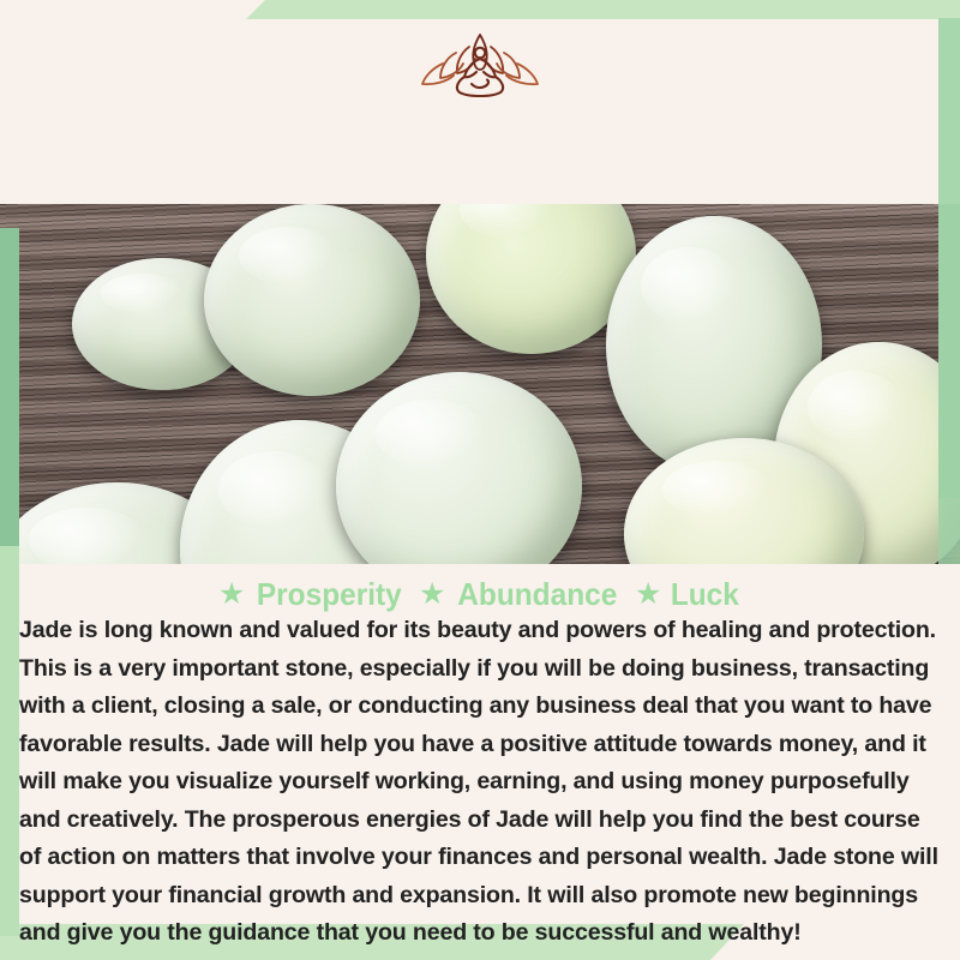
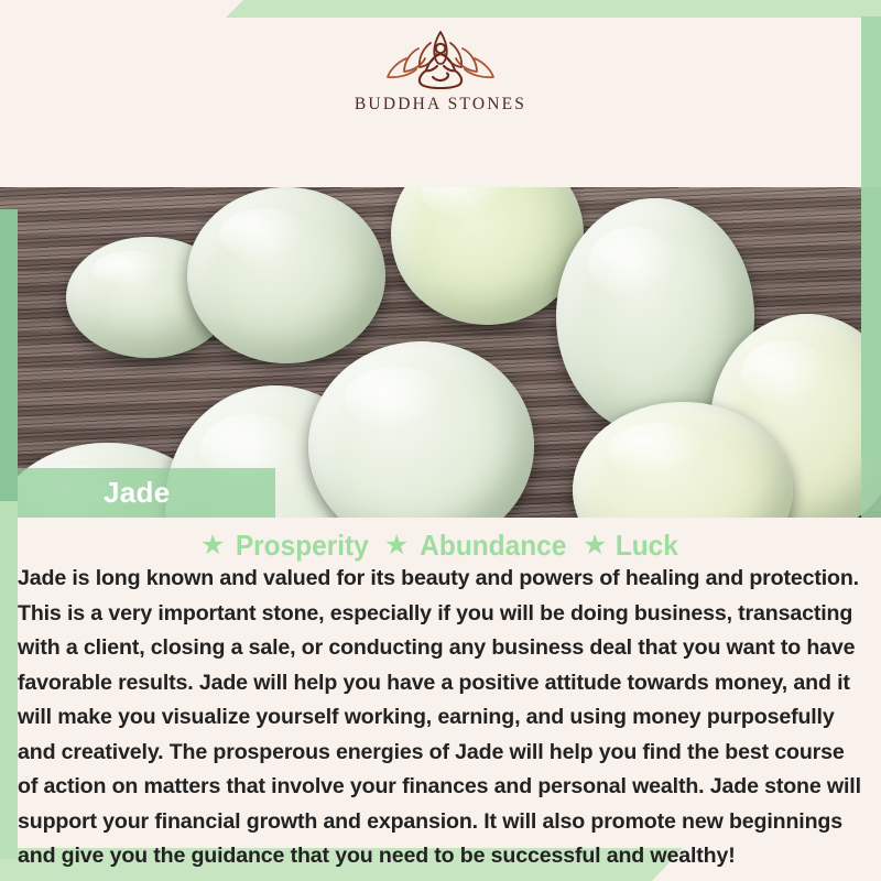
+ BUDDHA STONES
+ Jade
  ★
  Prosperity
  ★
  Abundance
  ★
  Luck
  Jade is long known and valued for its beauty and powers of healing and protection. This is a very important stone, especially if you will be doing business, transacting with a client, closing a sale, or conducting any business deal that you want to have favorable results. Jade will help you have a positive attitude towards money, and it will make you visualize yourself working, earning, and using money purposefully and creatively. The prosperous energies of Jade will help you find the best course of action on matters that involve your finances and personal wealth. Jade stone will support your financial growth and expansion. It will also promote new beginnings and give you the guidance that you need to be successful and wealthy!
